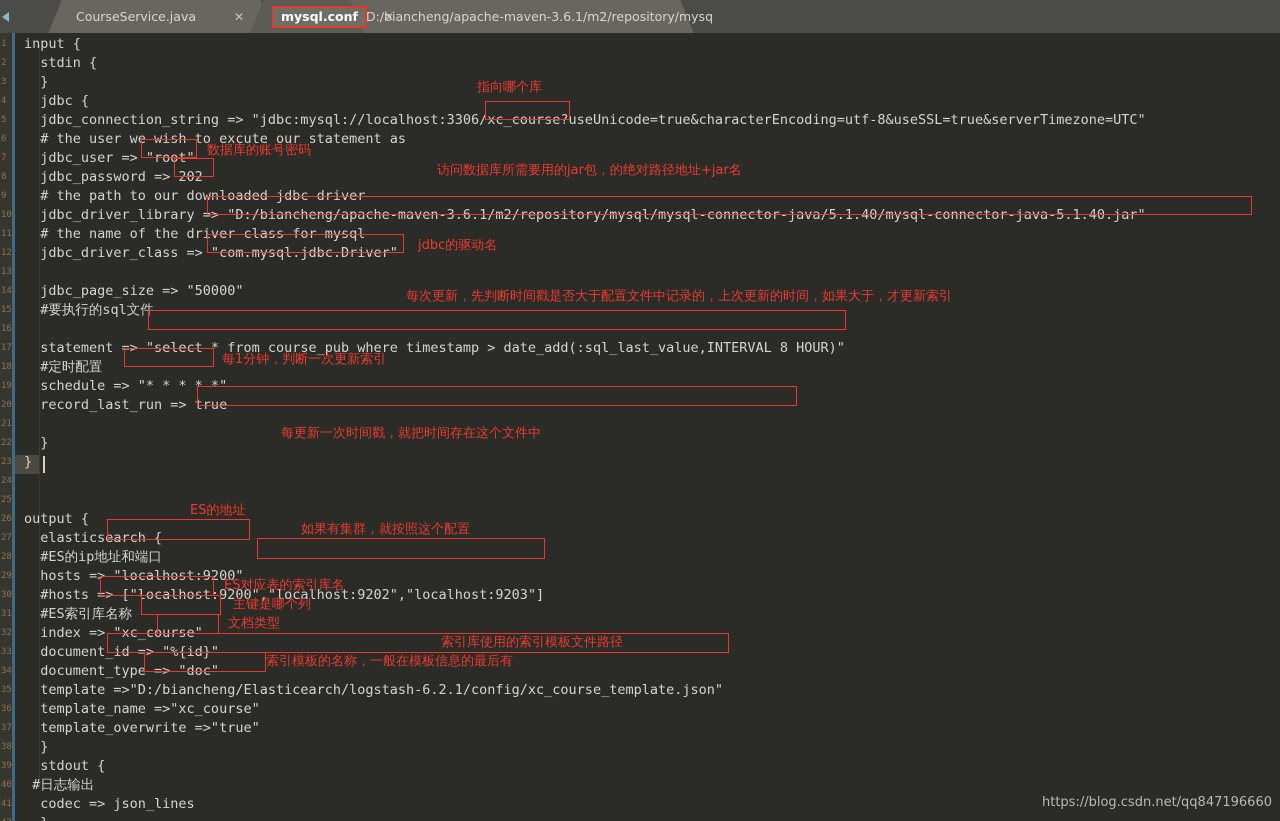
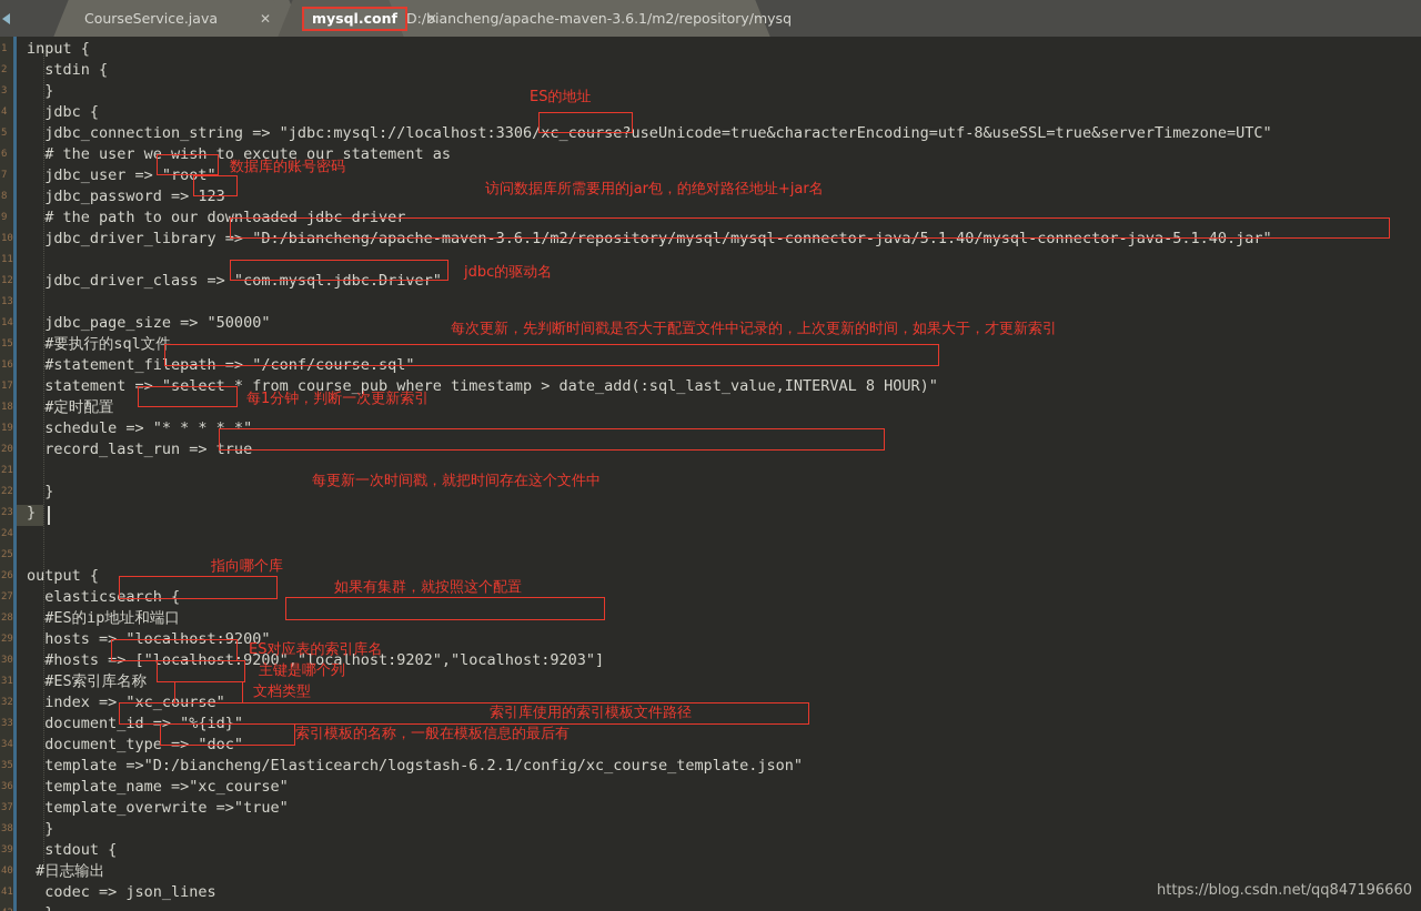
  CourseService.java
  ✕
  mysql.conf
  ✕
  D:/biancheng/apache-maven-3.6.1/m2/repository/mysq
  1
  2
  3
  4
  5
  6
  7
  8
  9
  10
  11
  12
  13
  14
  15
  16
  17
  18
  19
  20
  21
  22
  23
  24
  25
  26
  27
  28
  29
  30
  31
  32
  33
  34
  35
  36
  37
  38
  39
  40
  41
  input {
  stdin {
  }
  jdbc {
  jdbc_connection_string => "jdbc:mysql://localhost:3306/xc_course?useUnicode=true&characterEncoding=utf-8&useSSL=true&serverTimezone=UTC"
  # the user we wish to excute our statement as
  jdbc_user => "root"
- jdbc_password => 202
+ jdbc_password => 123
  # the path to our downloaded jdbc driver
  jdbc_driver_library => "D:/biancheng/apache-maven-3.6.1/m2/repository/mysql/mysql-connector-java/5.1.40/mysql-connector-java-5.1.40.jar"
- # the name of the driver class for mysql
  jdbc_driver_class => "com.mysql.jdbc.Driver"
  jdbc_page_size => "50000"
  #要执行的sql文件
+ #statement_filepath => "/conf/course.sql"
  statement => "select * from course_pub where timestamp > date_add(:sql_last_value,INTERVAL 8 HOUR)"
  #定时配置
  schedule => "* * * * *"
  record_last_run => true
  }
  }
  output {
  elasticsearch {
  #ES的ip地址和端口
  hosts => "localhost:9200"
  #hosts => ["localhost:9200","localhost:9202","localhost:9203"]
  #ES索引库名称
  index => "xc_course"
  document_id => "%{id}"
  document_type => "doc"
  template =>"D:/biancheng/Elasticearch/logstash-6.2.1/config/xc_course_template.json"
  template_name =>"xc_course"
  template_overwrite =>"true"
  }
  stdout {
  #日志输出
  codec => json_lines
- 指向哪个库
+ ES的地址
  数据库的账号密码
  访问数据库所需要用的jar包，的绝对路径地址+jar名
  jdbc的驱动名
  每次更新，先判断时间戳是否大于配置文件中记录的，上次更新的时间，如果大于，才更新索引
  每1分钟，判断一次更新索引
  每更新一次时间戳，就把时间存在这个文件中
- ES的地址
+ 指向哪个库
  如果有集群，就按照这个配置
  ES对应表的索引库名
  主键是哪个列
  文档类型
  索引库使用的索引模板文件路径
  索引模板的名称，一般在模板信息的最后有
  https://blog.csdn.net/qq847196660
